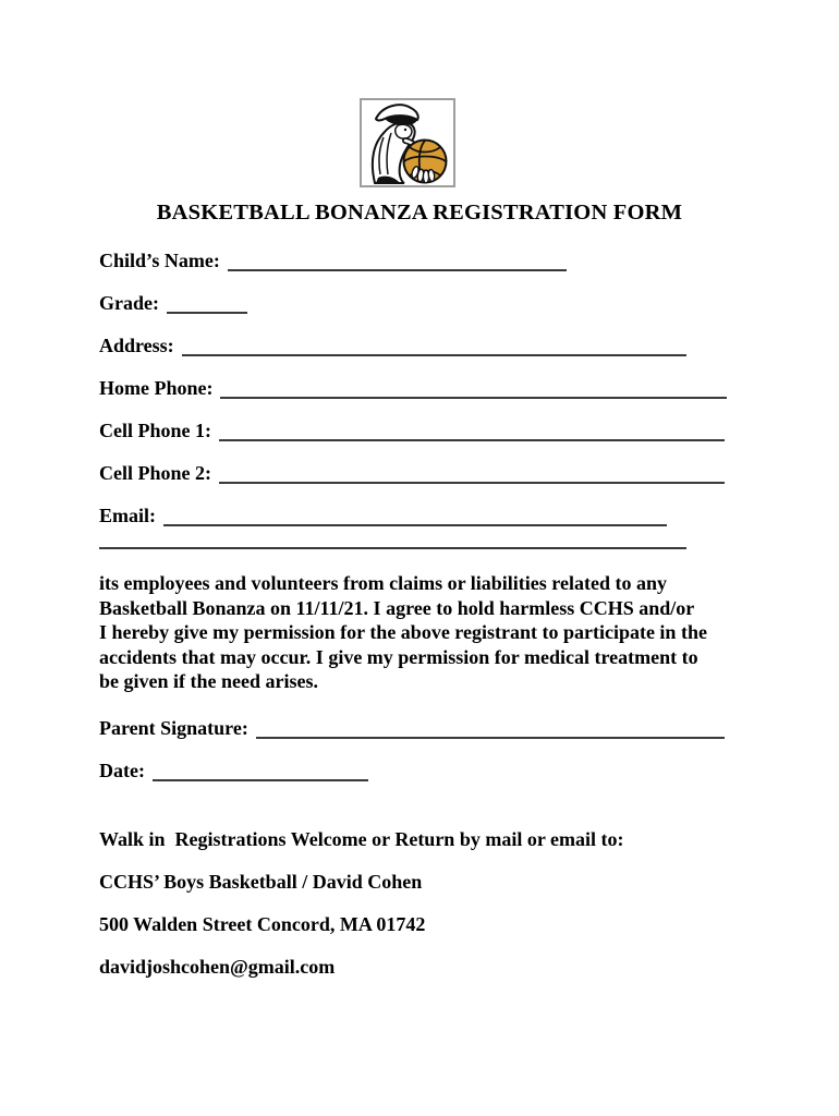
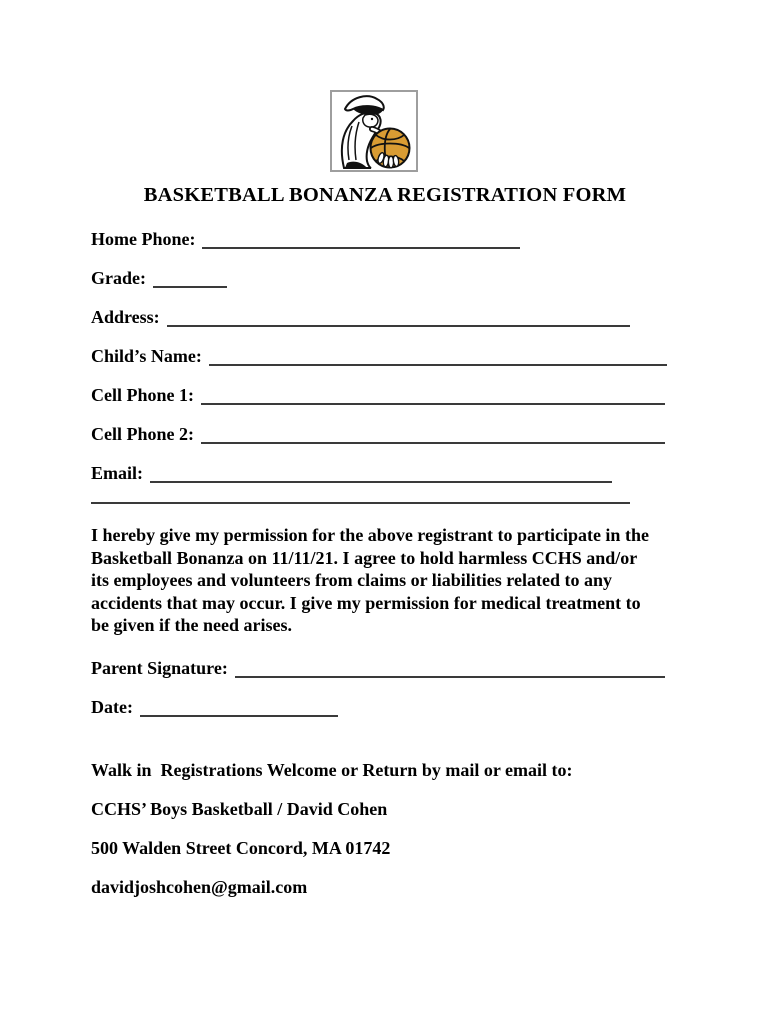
  BASKETBALL BONANZA REGISTRATION FORM
- Child’s Name:
+ Home Phone:
  Grade:
  Address:
- Home Phone:
+ Child’s Name:
  Cell Phone 1:
  Cell Phone 2:
  Email:
- its employees and volunteers from claims or liabilities related to any
+ I hereby give my permission for the above registrant to participate in the
  Basketball Bonanza on 11/11/21. I agree to hold harmless CCHS and/or
- I hereby give my permission for the above registrant to participate in the
+ its employees and volunteers from claims or liabilities related to any
  accidents that may occur. I give my permission for medical treatment to
  be given if the need arises.
  Parent Signature:
  Date:
  Walk in Registrations Welcome or Return by mail or email to:
  CCHS’ Boys Basketball / David Cohen
  500 Walden Street Concord, MA 01742
  davidjoshcohen@gmail.com
